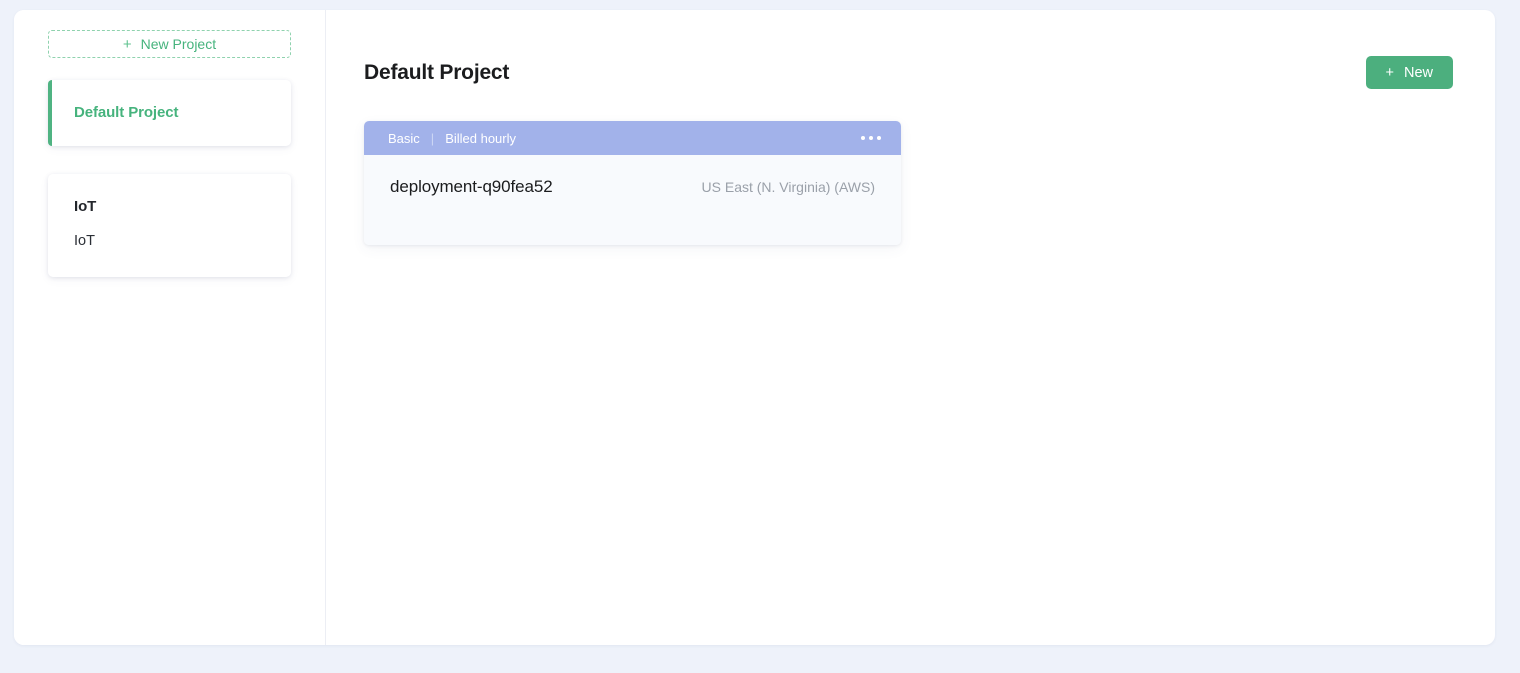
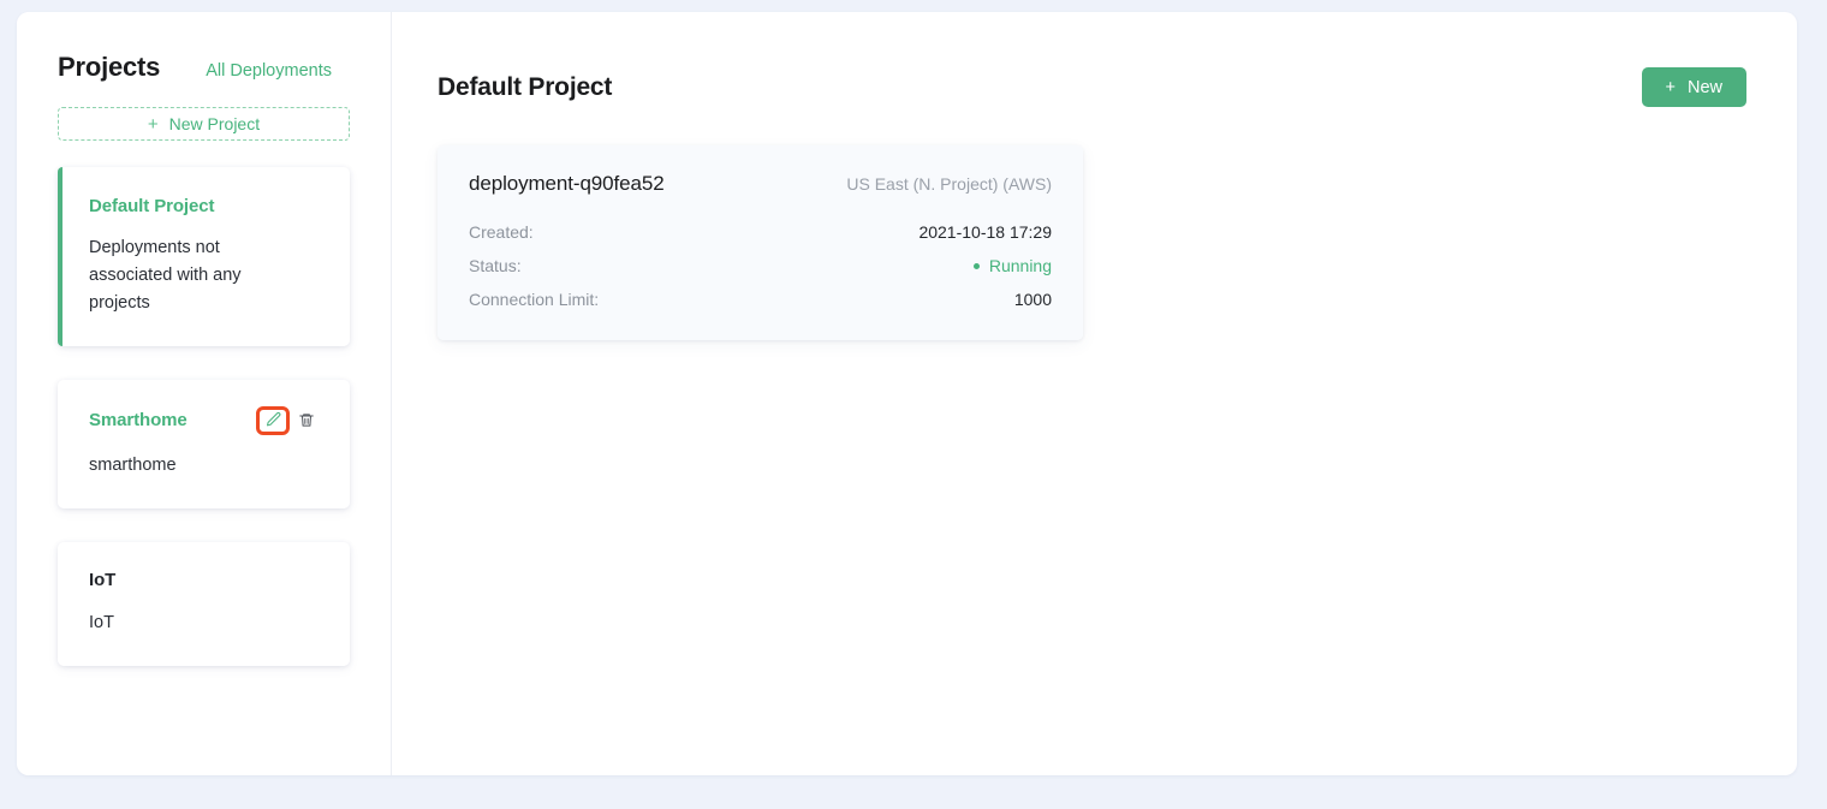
+ Projects
+ All Deployments
  +
  New Project
  Default Project
+ Deployments not associated with any projects
+ Smarthome
+ smarthome
  IoT
  IoT
  Default Project
  +
  New
- Basic
- |
- Billed hourly
  deployment-q90fea52
- US East (N. Virginia) (AWS)
+ US East (N. Project) (AWS)
+ Created:
+ 2021-10-18 17:29
+ Status:
+ Running
+ Connection Limit:
+ 1000
